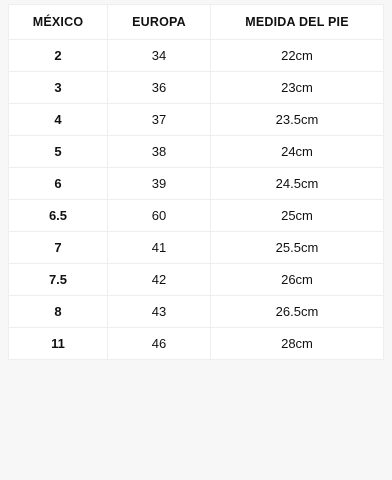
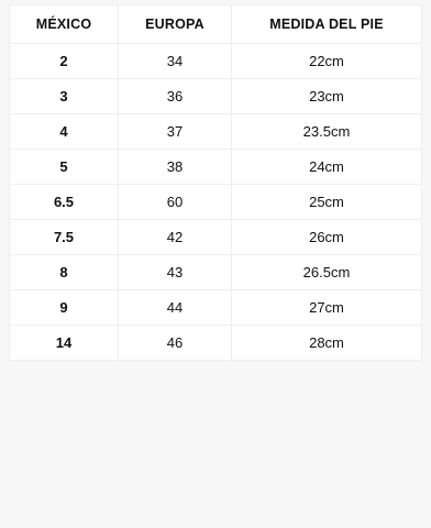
  MÉXICO	EUROPA	MEDIDA DEL PIE
  2	34	22cm
  3	36	23cm
  4	37	23.5cm
  5	38	24cm
- 6	39	24.5cm
  6.5	60	25cm
- 7	41	25.5cm
  7.5	42	26cm
  8	43	26.5cm
+ 9	44	27cm
- 11	46	28cm
+ 14	46	28cm
